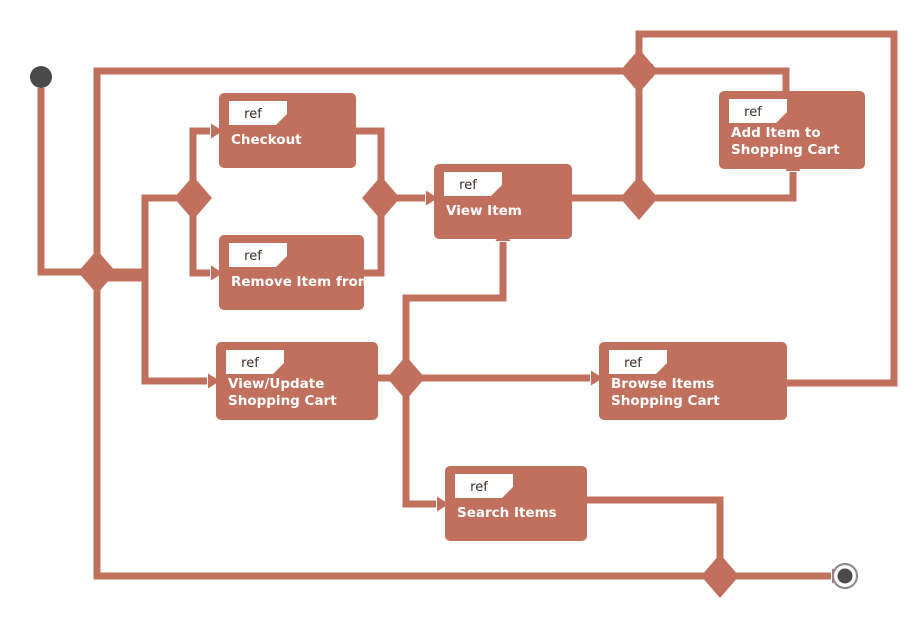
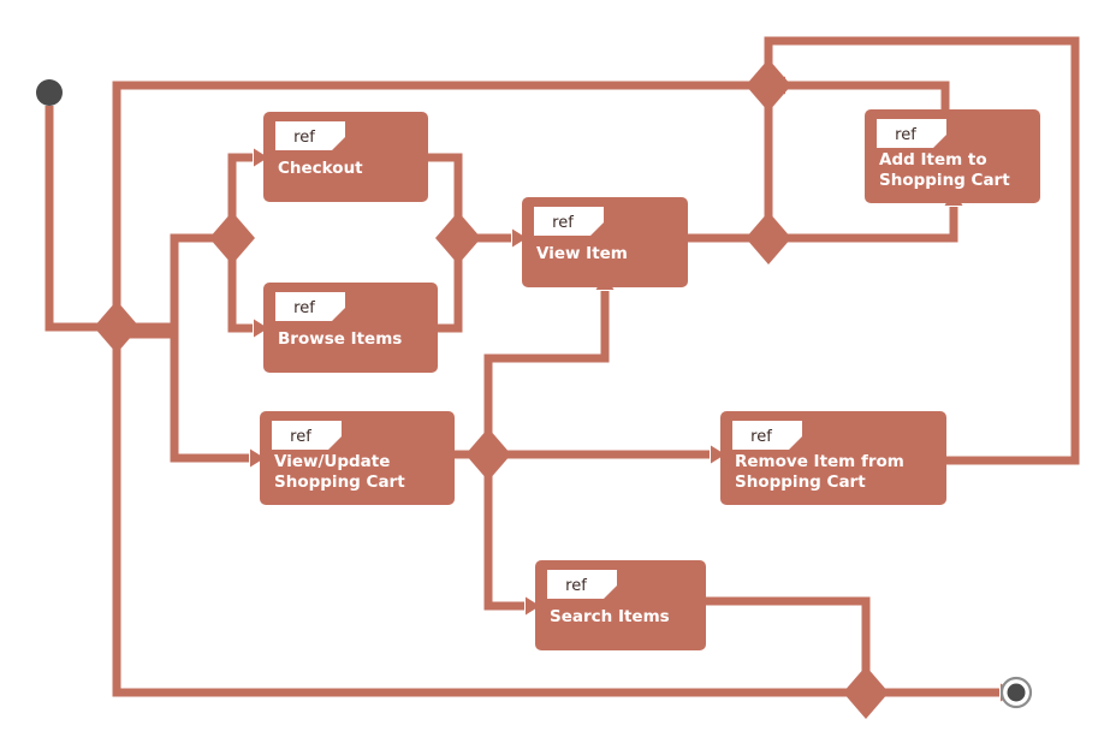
  ref
  Checkout
  ref
- Remove Item from
+ Browse Items
  ref
  View Item
  ref
  Add Item to
  Shopping Cart
  ref
  View/Update
  Shopping Cart
  ref
- Browse Items
+ Remove Item from
  Shopping Cart
  ref
  Search Items
